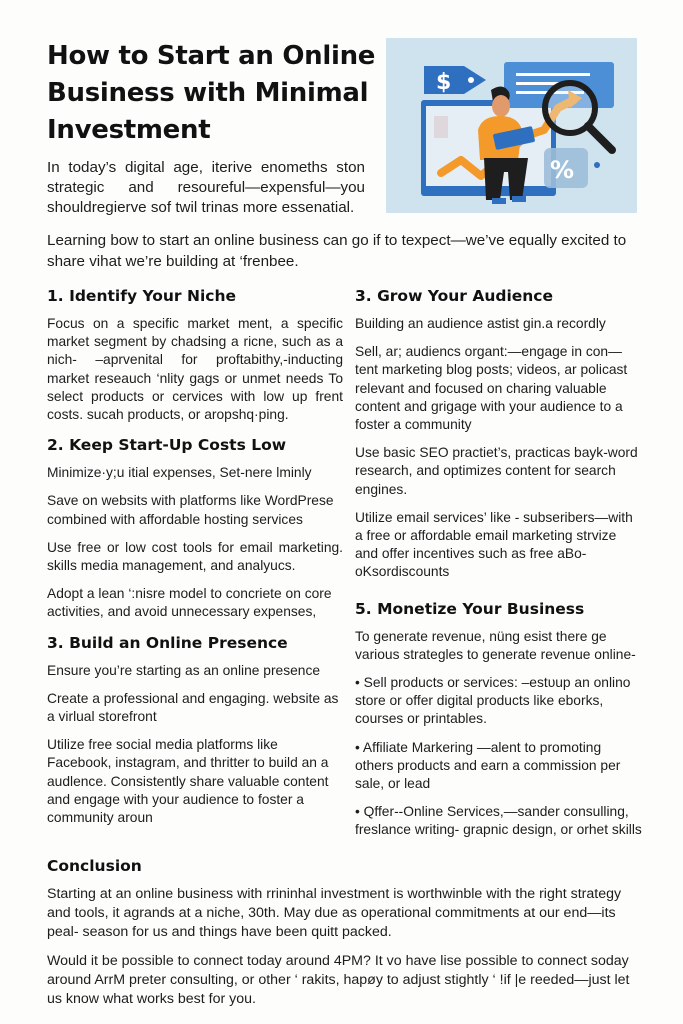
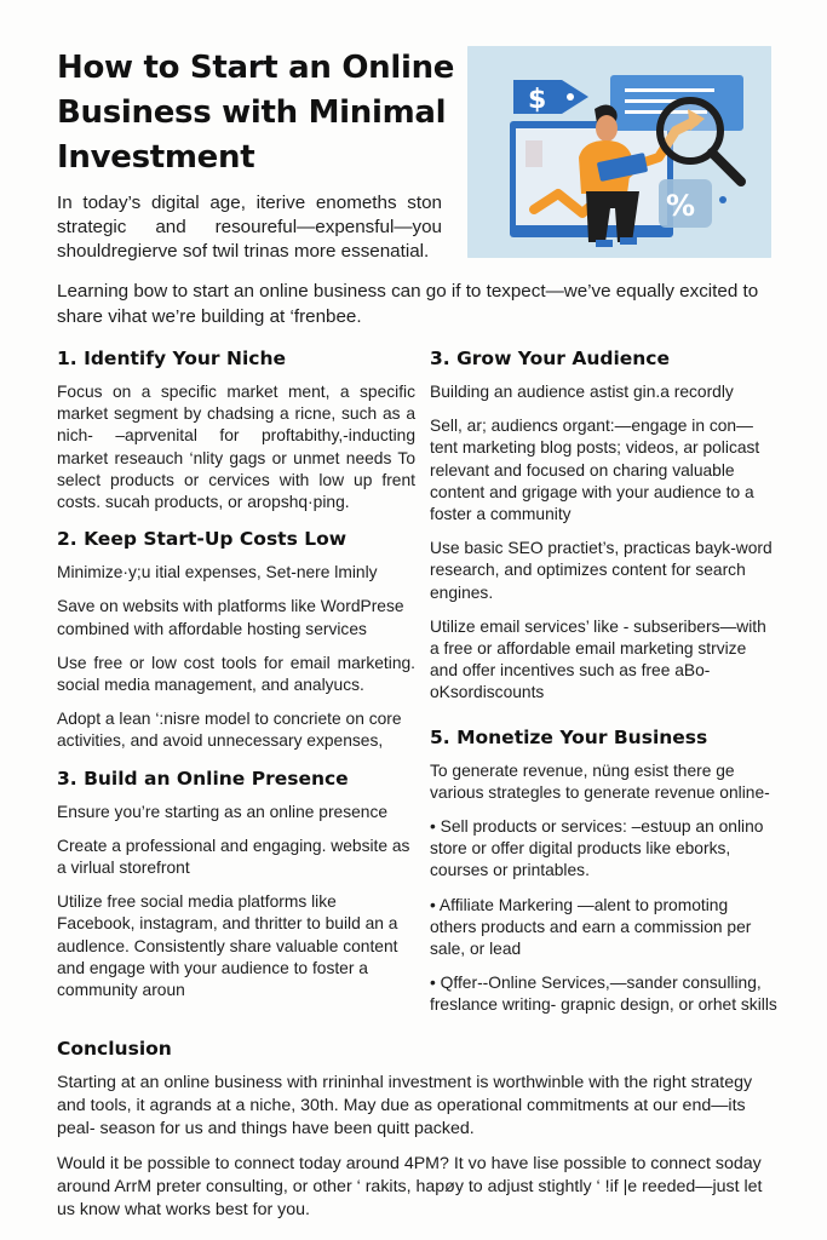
  How to Start an Online Business with Minimal Investment
  In today’s digital age, iterive enomeths ston strategic and resoureful—expensful—you shouldregierve sof twil trinas more essenatial.
  $
  %
  Learning bow to start an online business can go if to texpect—we’ve equally excited to share vihat we’re building at ‘frenbee.
  1. Identify Your Niche
  Focus on a specific market ment, a specific market segment by chadsing a ricne, such as a nich- –aprvenital for proftabithy,-inducting market reseauch ‘nlity gags or unmet needs To select products or cervices with low up frent costs. sucah products, or aropshq·ping.
  2. Keep Start-Up Costs Low
  Minimize·y;u itial expenses, Set-nere lminly
  Save on websits with platforms like WordPrese combined with affordable hosting services
- Use free or low cost tools for email marketing. skills media management, and analyucs.
+ Use free or low cost tools for email marketing. social media management, and analyucs.
  Adopt a lean ‘:nisre model to concriete on core activities, and avoid unnecessary expenses,
  3. Build an Online Presence
  Ensure you’re starting as an online presence
  Create a professional and engaging. website as a virlual storefront
  Utilize free social media platforms like Facebook, instagram, and thritter to build an a audlence. Consistently share valuable content and engage with your audience to foster a community aroun
  3. Grow Your Audience
  Building an audience astist gin.a recordly
  Sell, ar; audiencs organt:—engage in con—tent marketing blog posts; videos, ar policast relevant and focused on charing valuable content and grigage with your audience to a foster a community
  Use basic SEO practiet’s, practicas bayk-word research, and optimizes content for search engines.
  Utilize email services’ like - subseribers—with a free or affordable email marketing strvize and offer incentives such as free aBo-oKsordiscounts
  5. Monetize Your Business
  To generate revenue, nüng esist there ge various strategles to generate revenue online-
  • Sell products or services: –estυup an onlino store or offer digital products like eborks, courses or printables.
  • Affiliate Markering —alent to promoting others products and earn a commission per sale, or lead
  • Qffer--Online Services,—sander consulling, freslance writing- grapnic design, or orhet skills
  Conclusion
  Starting at an online business with rrininhal investment is worthwinble with the right strategy and tools, it agrands at a niche, 30th. May due as operational commitments at our end—its peal- season for us and things have been quitt packed.
  Would it be possible to connect today around 4PM? It vo have lise possible to connect soday around ArrM preter consulting, or other ‘ rakits, hapøy to adjust stightly ‘ !if |e reeded—just let us know what works best for you.
